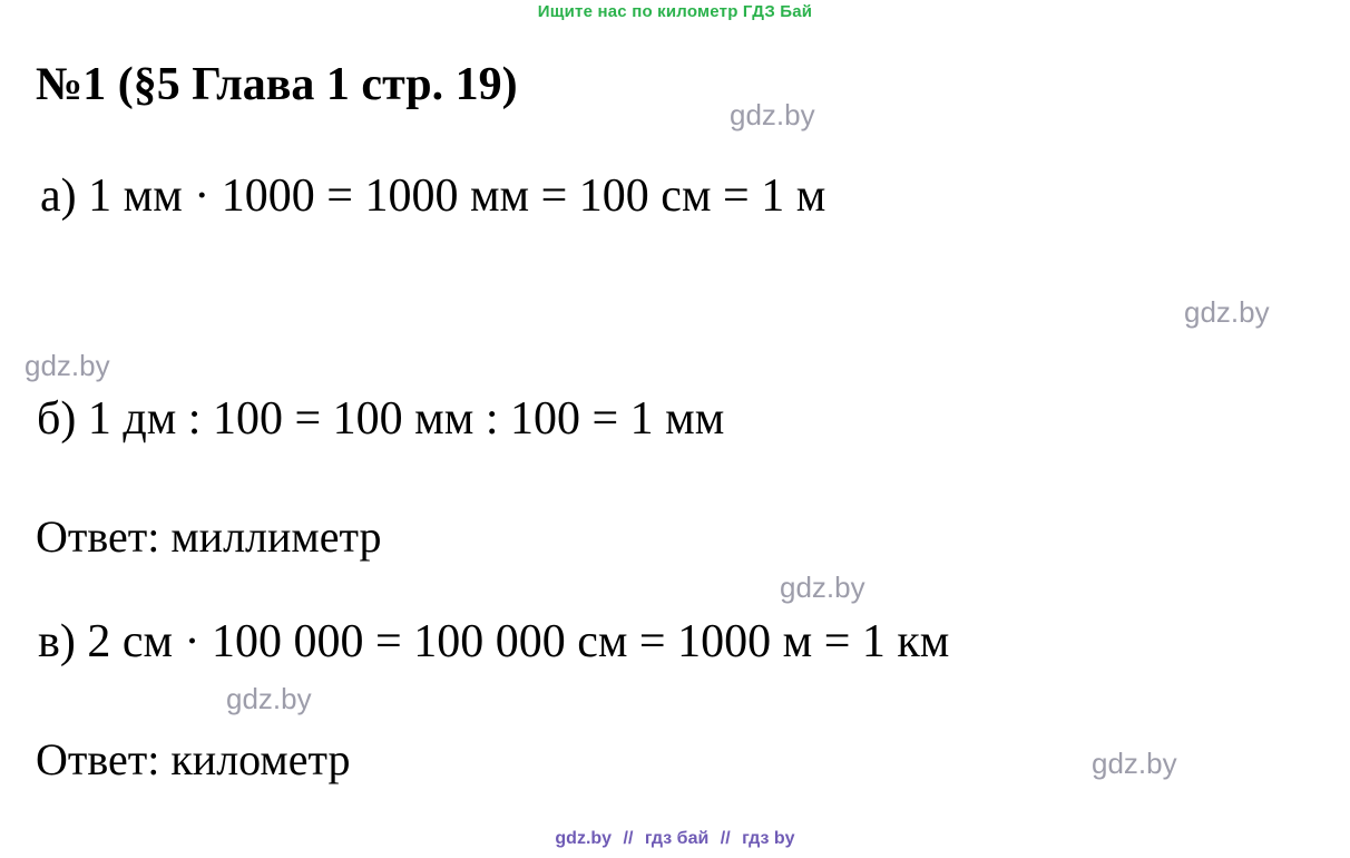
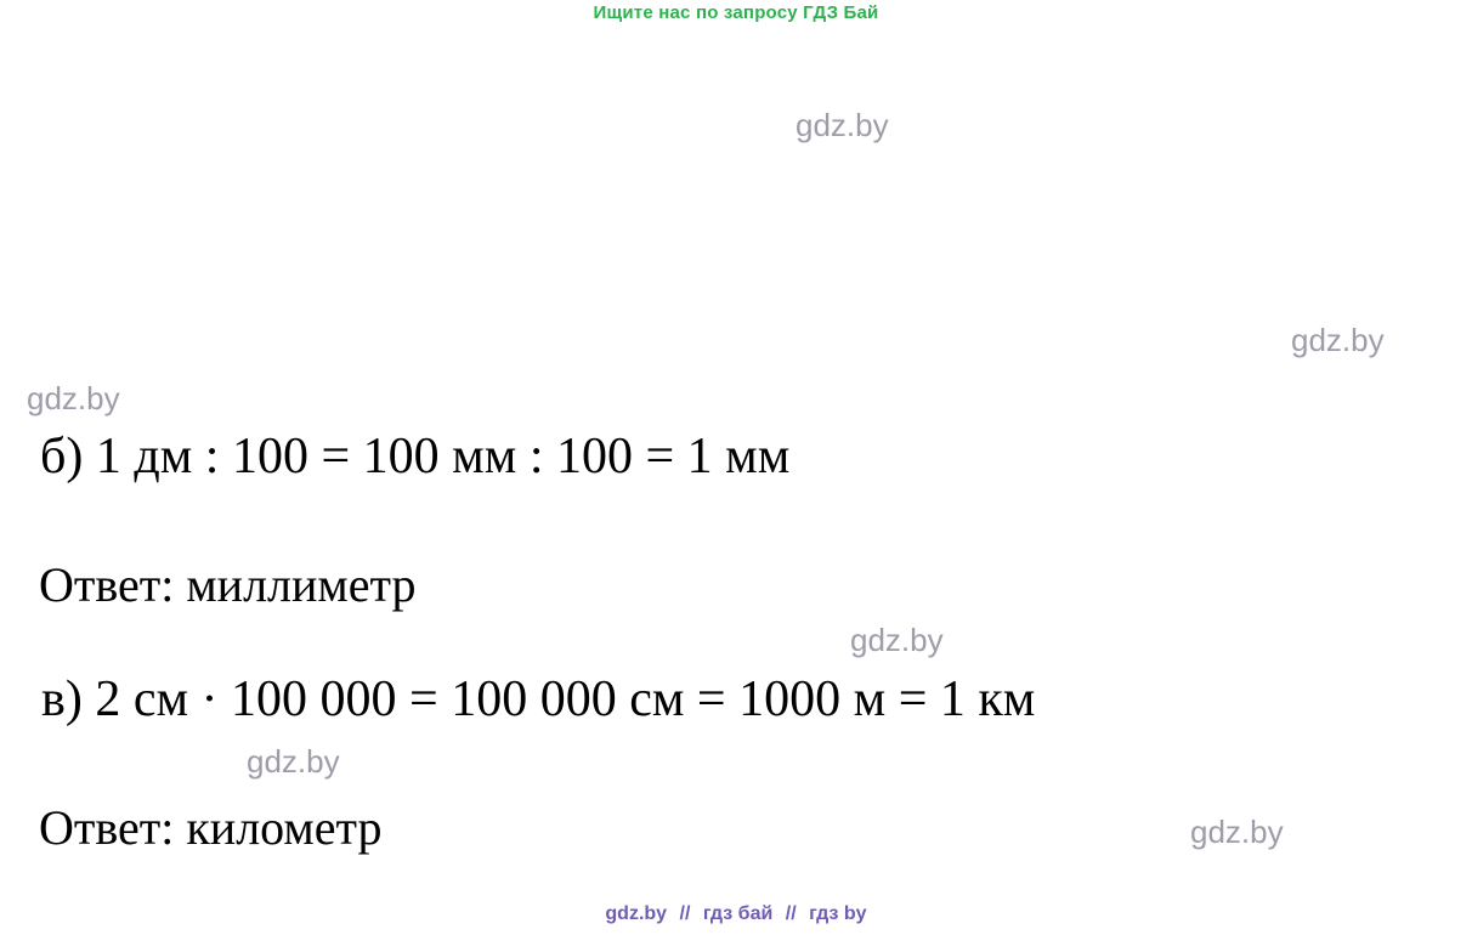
- Ищите нас по километр ГДЗ Бай
+ Ищите нас по запросу ГДЗ Бай
- №1 (§5 Глава 1 стр. 19)
- а) 1 мм · 1000 = 1000 мм = 100 см = 1 м
  б) 1 дм : 100 = 100 мм : 100 = 1 мм
  Ответ: миллиметр
  в) 2 см · 100 000 = 100 000 см = 1000 м = 1 км
  Ответ: километр
  gdz.by
  gdz.by
  gdz.by
  gdz.by
  gdz.by
  gdz.by
  gdz.by // гдз бай // гдз by
